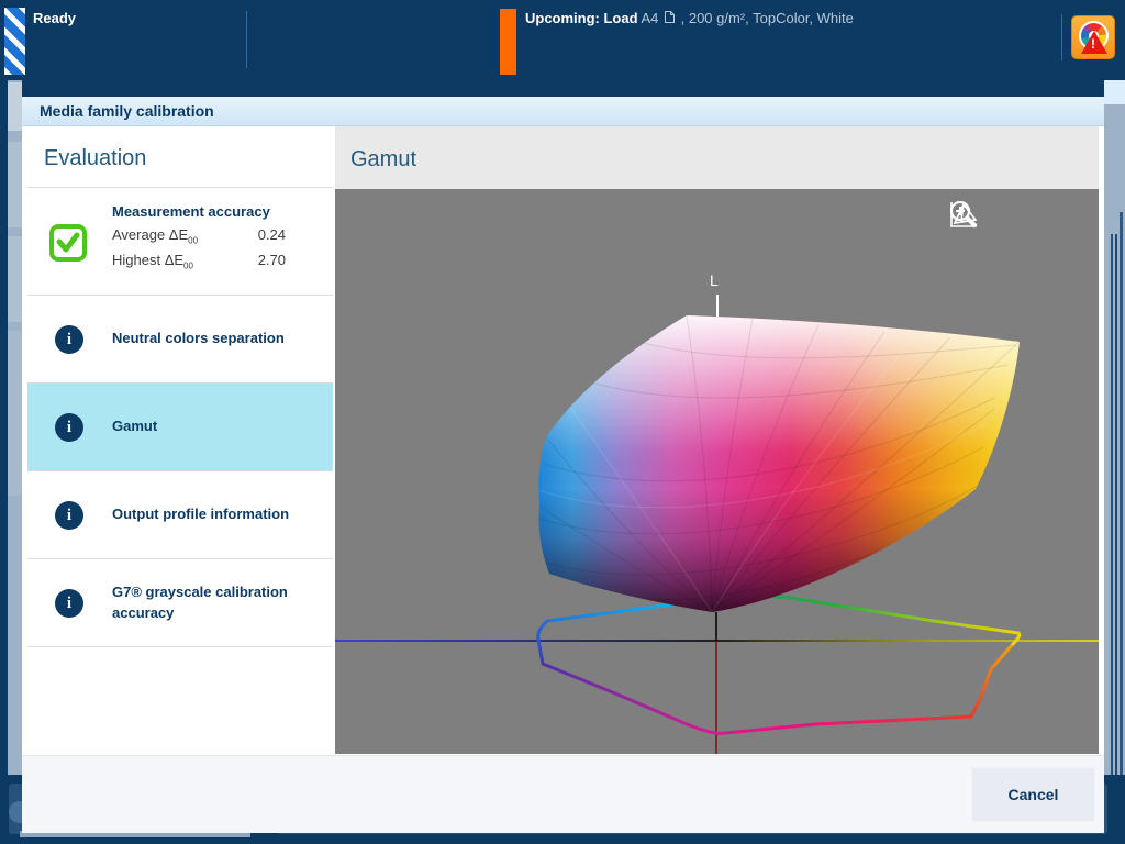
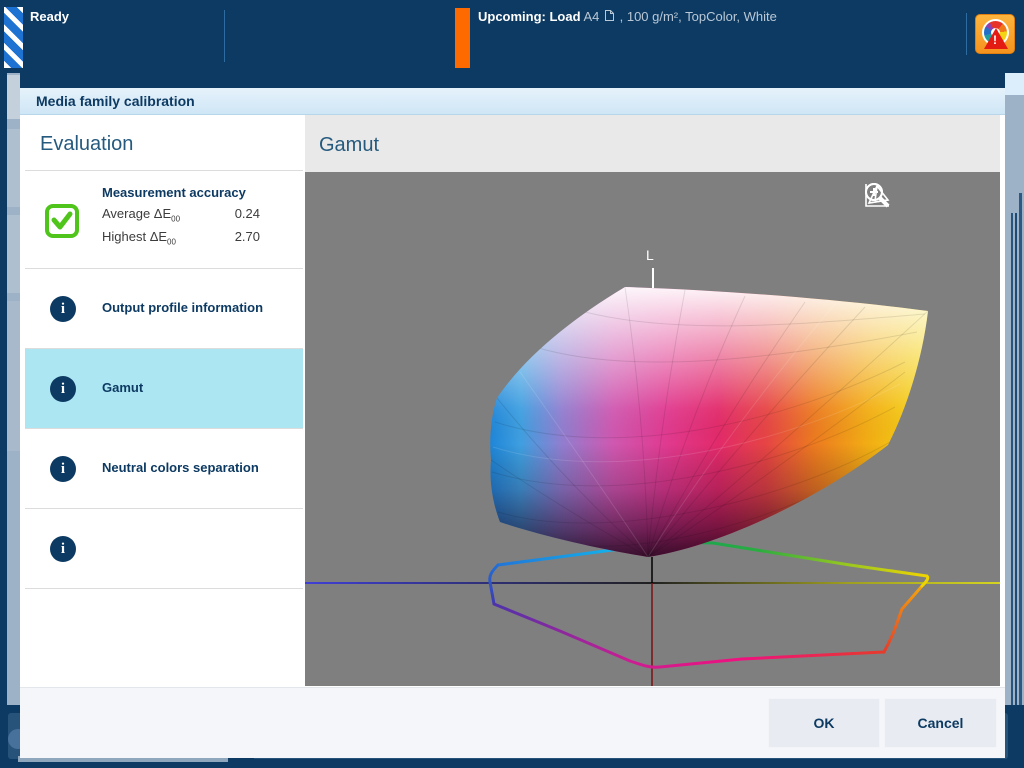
  Ready
- Upcoming: Load A4 , 200 g/m², TopColor, White
+ Upcoming: Load A4 , 100 g/m², TopColor, White
  Media family calibration
  Evaluation
  Measurement accuracy
  Average ΔE00
  0.24
  Highest ΔE00
  2.70
  i
- Neutral colors separation
+ Output profile information
  i
  Gamut
  i
- Output profile information
+ Neutral colors separation
  i
- G7® grayscale calibration accuracy
  Gamut
  L
+ OK
  Cancel
